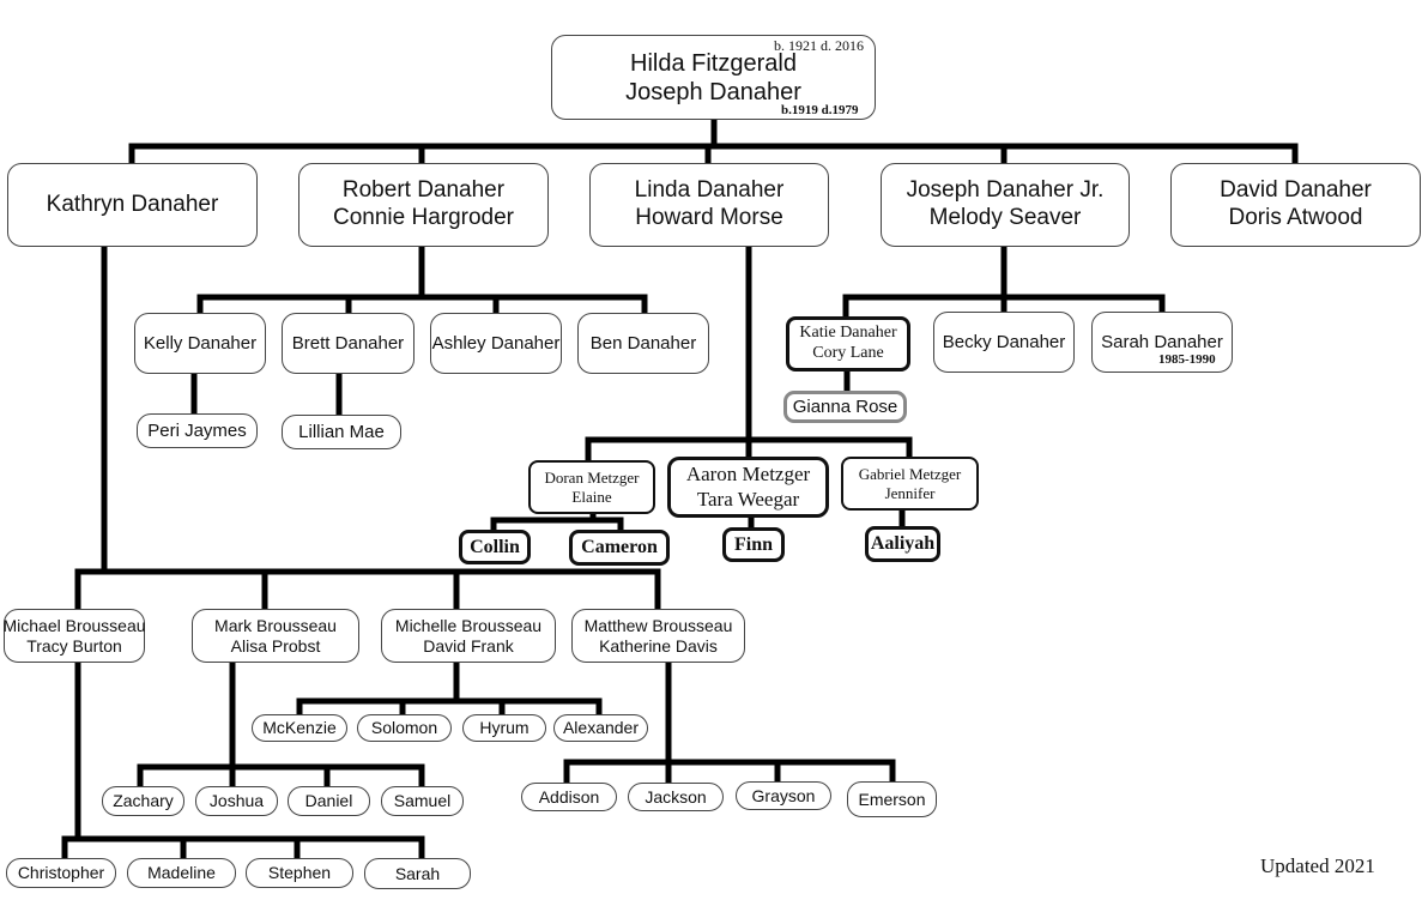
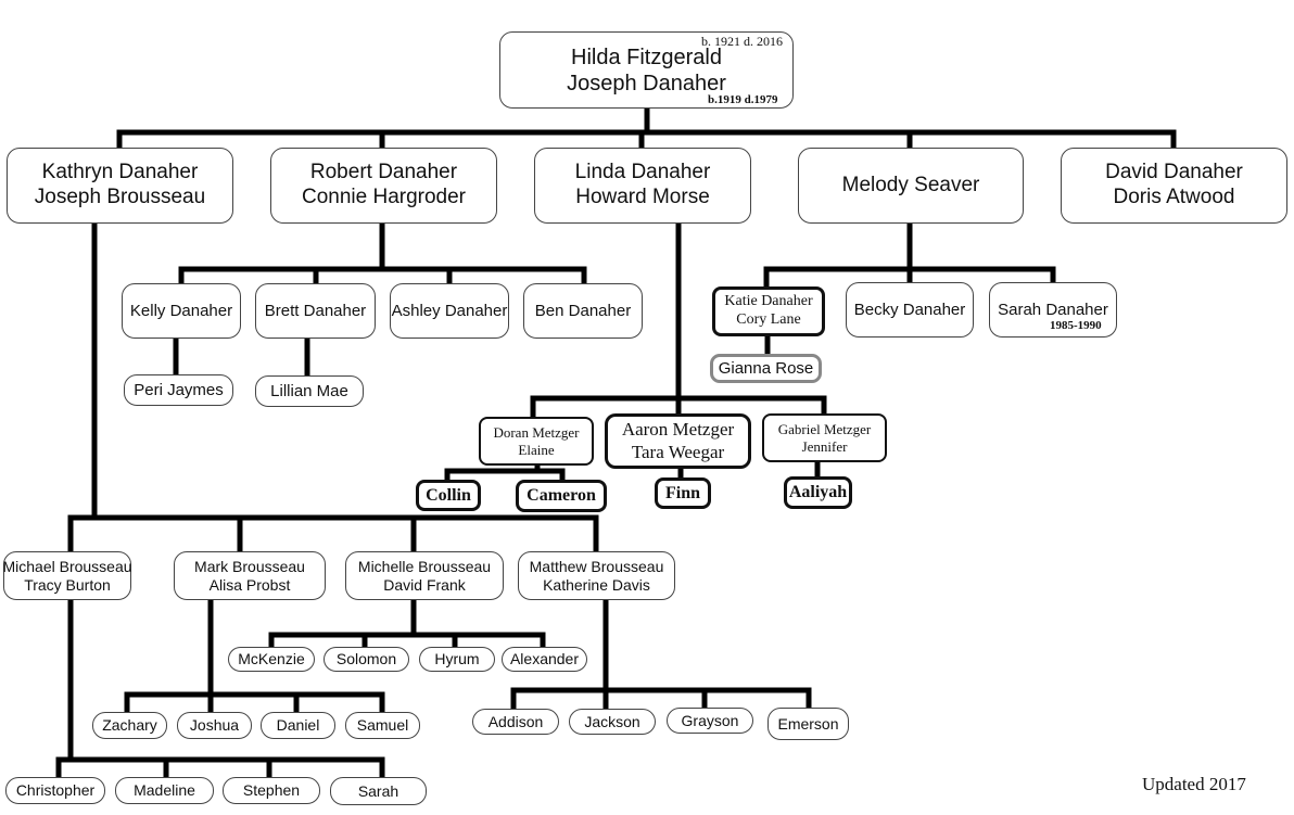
  Hilda Fitzgerald
  Joseph Danaher
  b. 1921 d. 2016
  b.1919 d.1979
  Kathryn Danaher
+ Joseph Brousseau
  Robert Danaher
  Connie Hargroder
  Linda Danaher
  Howard Morse
- Joseph Danaher Jr.
  Melody Seaver
  David Danaher
  Doris Atwood
  Kelly Danaher
  Brett Danaher
  Ashley Danaher
  Ben Danaher
  Peri Jaymes
  Lillian Mae
  Katie Danaher
  Cory Lane
  Becky Danaher
  Sarah Danaher
  1985-1990
  Gianna Rose
  Doran Metzger
  Elaine
  Aaron Metzger
  Tara Weegar
  Gabriel Metzger
  Jennifer
  Collin
  Cameron
  Finn
  Aaliyah
  Michael Brousseau
  Tracy Burton
  Mark Brousseau
  Alisa Probst
  Michelle Brousseau
  David Frank
  Matthew Brousseau
  Katherine Davis
  McKenzie
  Solomon
  Hyrum
  Alexander
  Zachary
  Joshua
  Daniel
  Samuel
  Addison
  Jackson
  Grayson
  Emerson
  Christopher
  Madeline
  Stephen
  Sarah
- Updated 2021
+ Updated 2017
